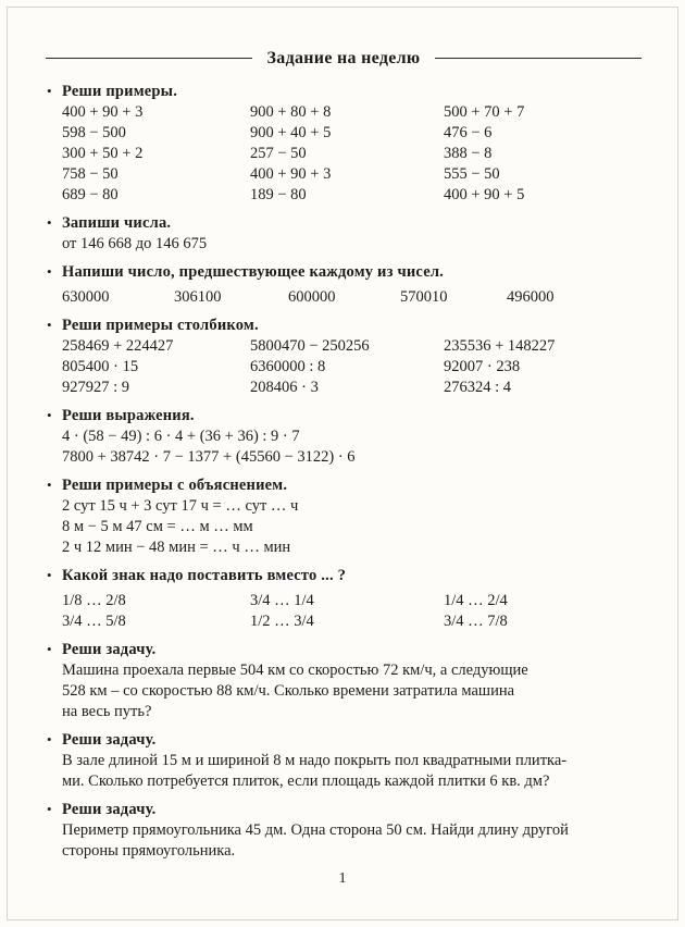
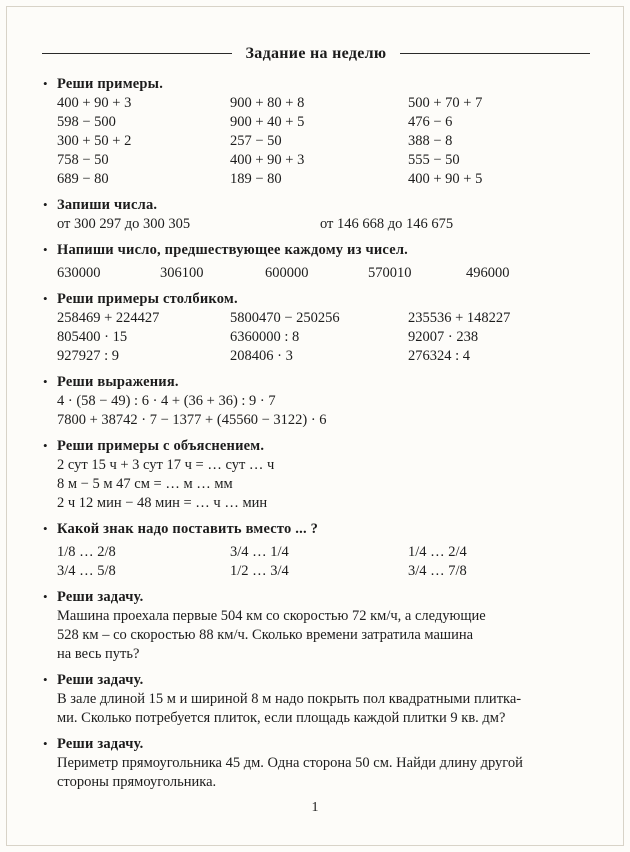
  Задание на неделю
  •
  Реши примеры.
  400 + 90 + 3
  900 + 80 + 8
  500 + 70 + 7
  598 − 500
  900 + 40 + 5
  476 − 6
  300 + 50 + 2
  257 − 50
  388 − 8
  758 − 50
  400 + 90 + 3
  555 − 50
  689 − 80
  189 − 80
  400 + 90 + 5
  •
  Запиши числа.
+ от 300 297 до 300 305
  от 146 668 до 146 675
  •
  Напиши число, предшествующее каждому из чисел.
  630000
  306100
  600000
  570010
  496000
  •
  Реши примеры столбиком.
  258469 + 224427
  5800470 − 250256
  235536 + 148227
  805400 · 15
  6360000 : 8
  92007 · 238
  927927 : 9
  208406 · 3
  276324 : 4
  •
  Реши выражения.
  4 · (58 − 49) : 6 · 4 + (36 + 36) : 9 · 7
  7800 + 38742 · 7 − 1377 + (45560 − 3122) · 6
  •
  Реши примеры с объяснением.
  2 сут 15 ч + 3 сут 17 ч = … сут … ч
  8 м − 5 м 47 см = … м … мм
  2 ч 12 мин − 48 мин = … ч … мин
  •
  Какой знак надо поставить вместо ... ?
  1/8 … 2/8
  3/4 … 1/4
  1/4 … 2/4
  3/4 … 5/8
  1/2 … 3/4
  3/4 … 7/8
  •
  Реши задачу.
  Машина проехала первые 504 км со скоростью 72 км/ч, а следующие
  528 км – со скоростью 88 км/ч. Сколько времени затратила машина
  на весь путь?
  •
  Реши задачу.
  В зале длиной 15 м и шириной 8 м надо покрыть пол квадратными плитка-
- ми. Сколько потребуется плиток, если площадь каждой плитки 6 кв. дм?
+ ми. Сколько потребуется плиток, если площадь каждой плитки 9 кв. дм?
  •
  Реши задачу.
  Периметр прямоугольника 45 дм. Одна сторона 50 см. Найди длину другой
  стороны прямоугольника.
  1
